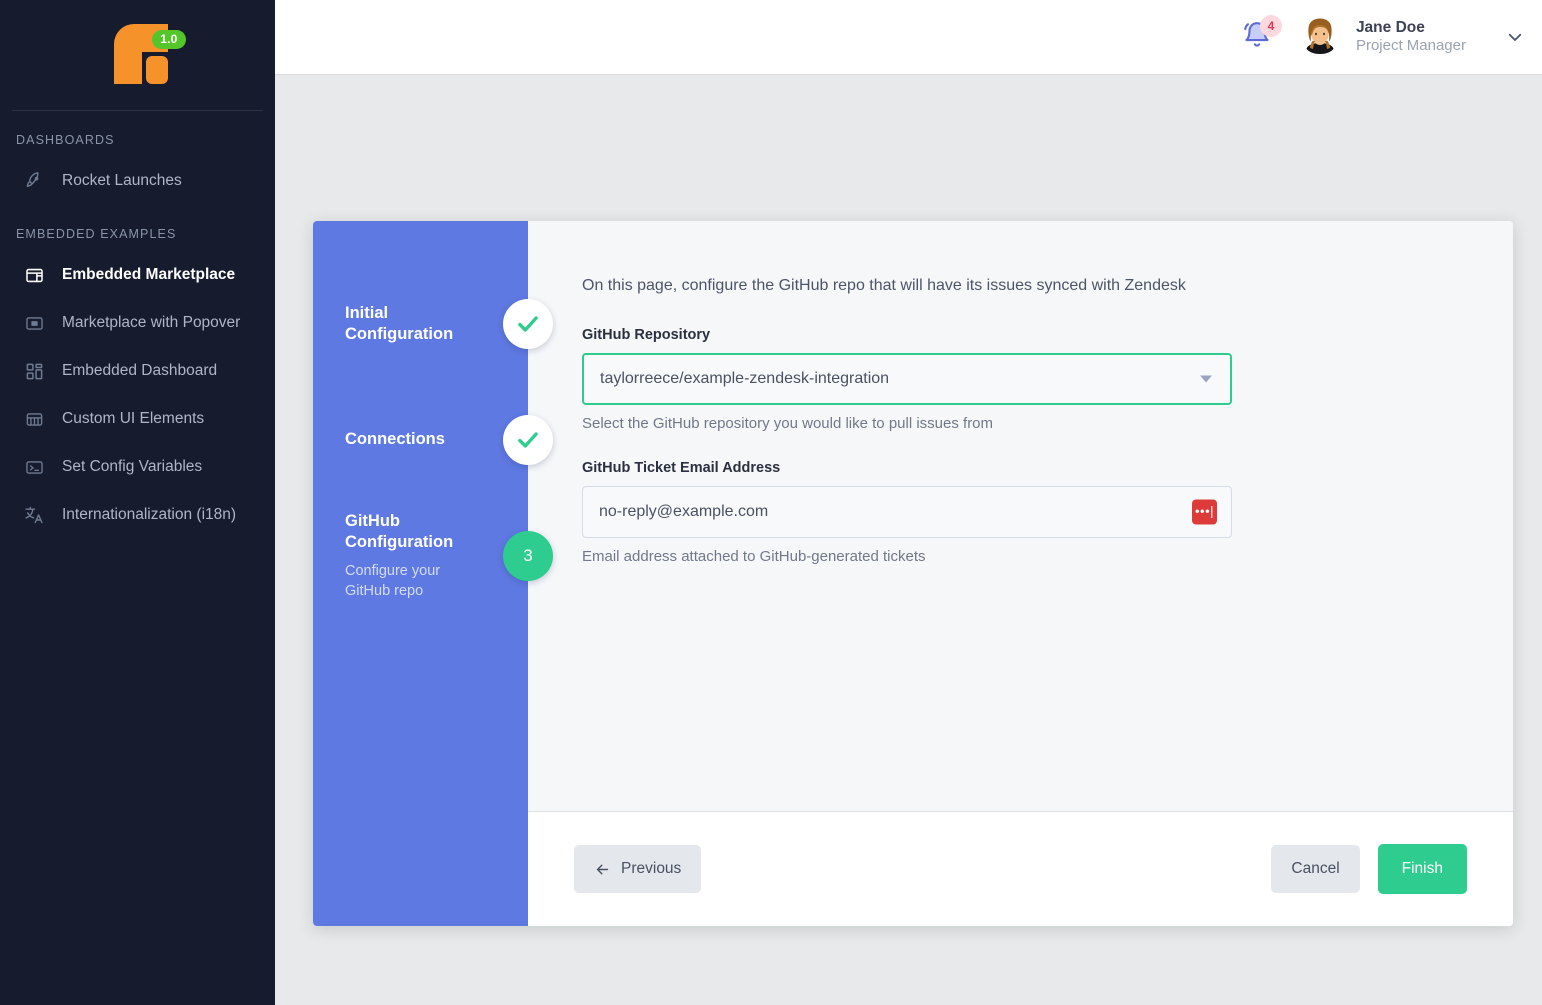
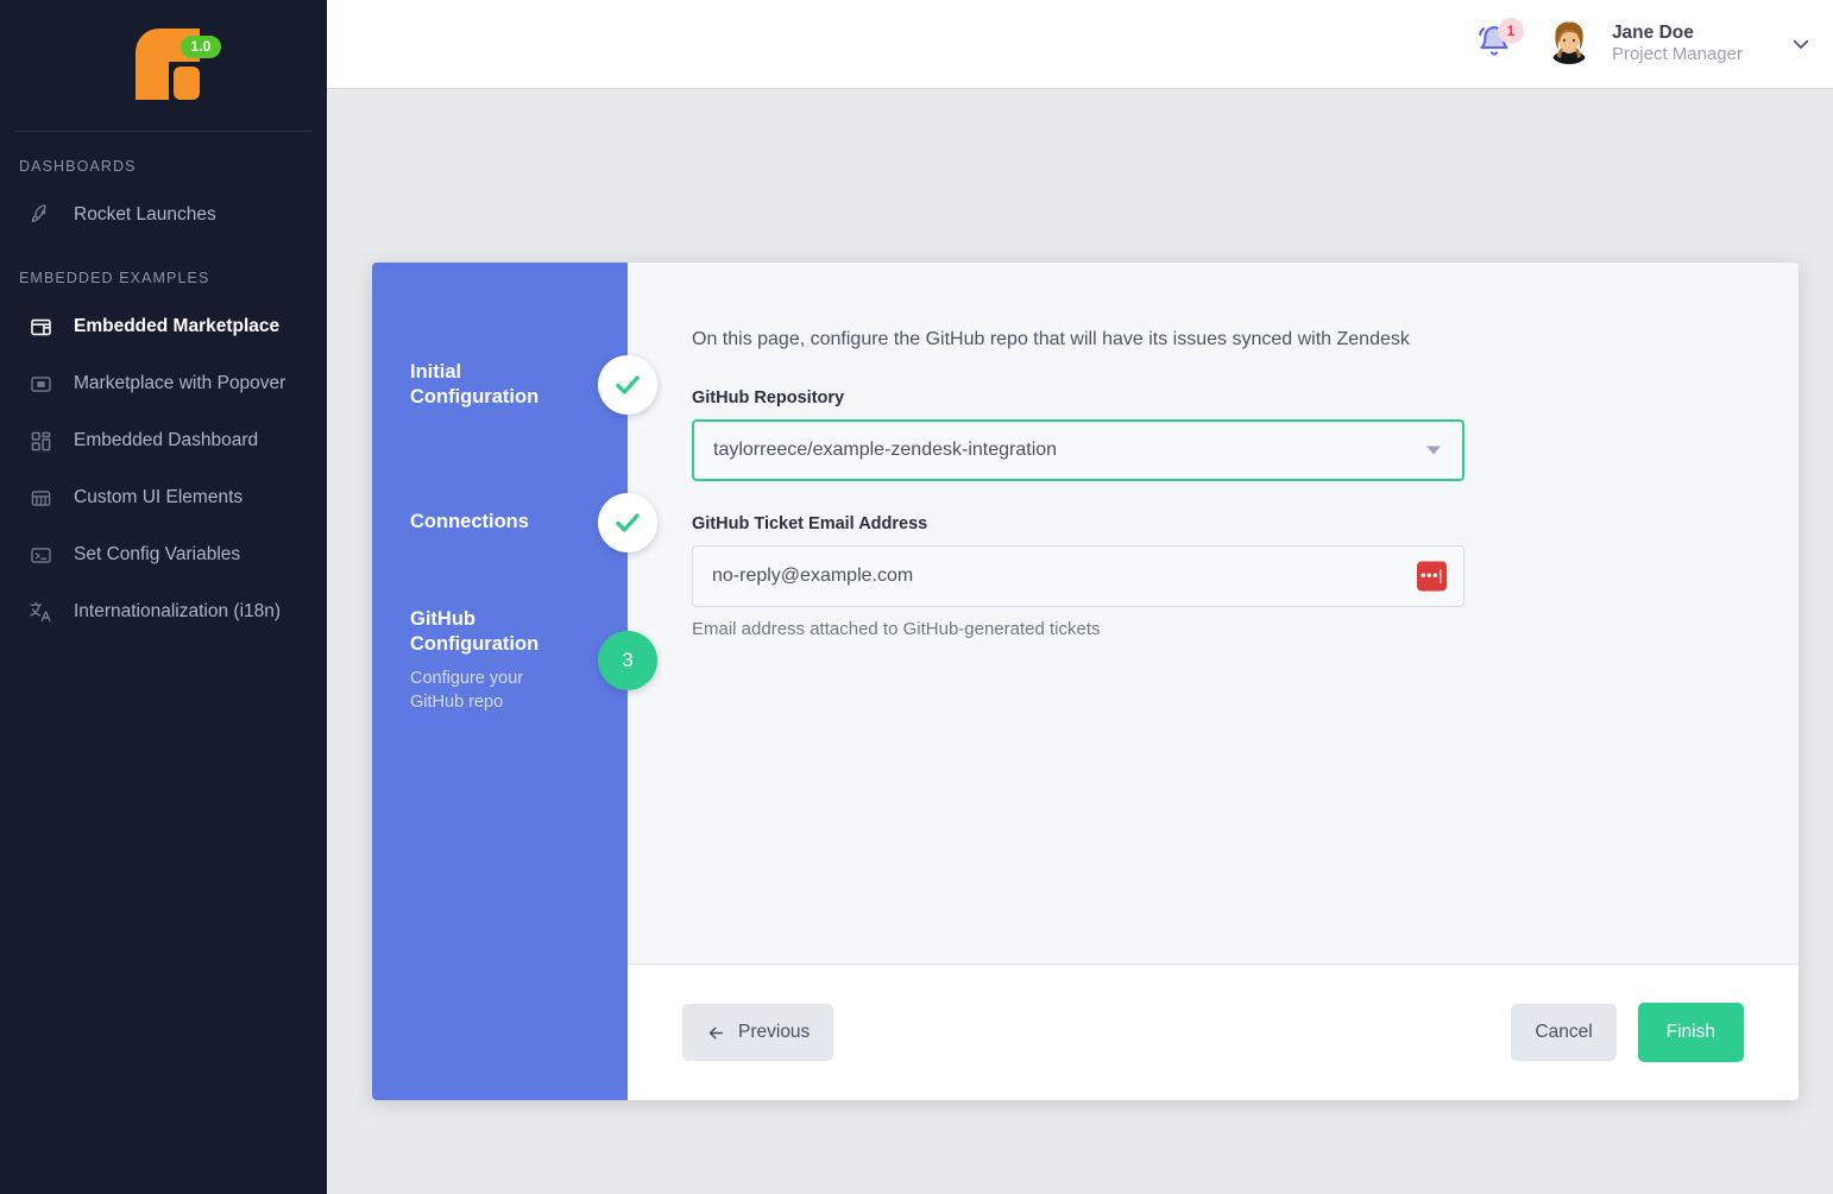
  1.0
  DASHBOARDS
  Rocket Launches
  EMBEDDED EXAMPLES
  Embedded Marketplace
  Marketplace with Popover
  Embedded Dashboard
  Custom UI Elements
  Set Config Variables
  Internationalization (i18n)
- 4
+ 1
  Jane Doe
  Project Manager
  Initial Configuration
  Connections
  GitHub Configuration
  Configure your GitHub repo
  3
  On this page, configure the GitHub repo that will have its issues synced with Zendesk
  GitHub Repository
  taylorreece/example-zendesk-integration
- Select the GitHub repository you would like to pull issues from
  GitHub Ticket Email Address
  no-reply@example.com
  •••|
  Email address attached to GitHub-generated tickets
  Previous
  Cancel
  Finish
